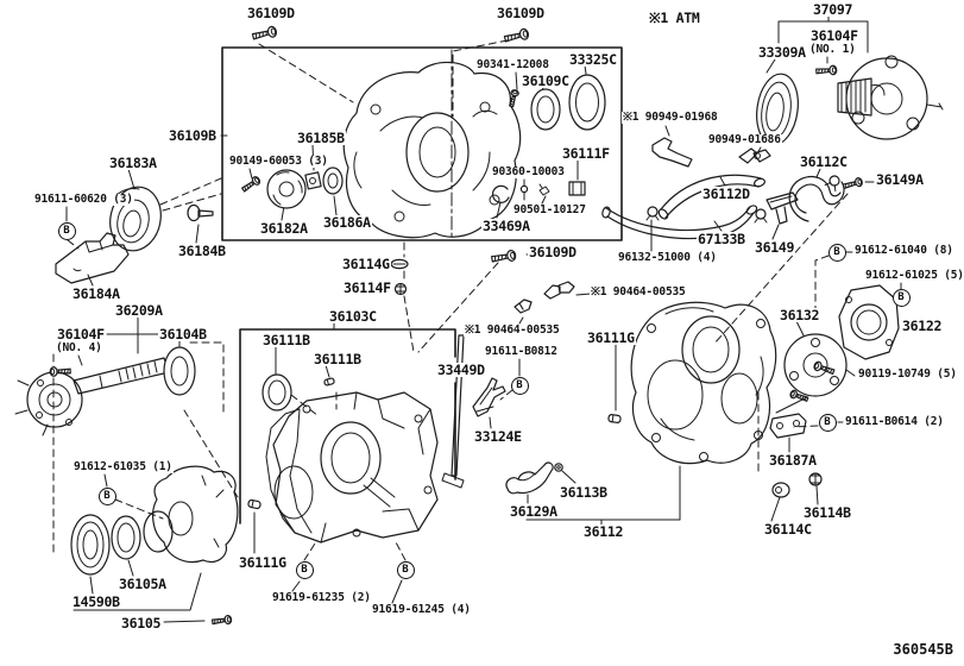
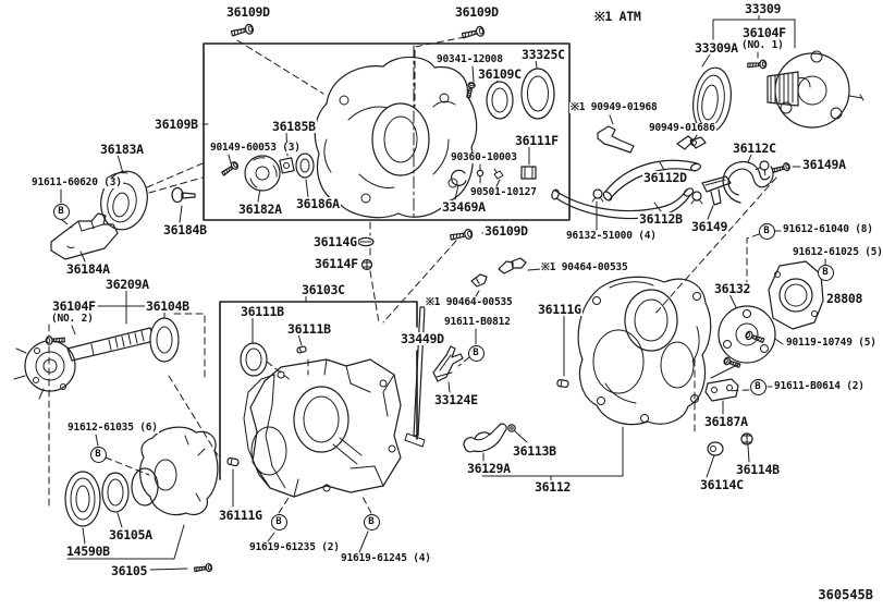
  36109D
  36109D
  ※1 ATM
- 37097
+ 33309
  36104F
  (NO. 1)
  33309A
  90341-12008
  33325C
  36109C
  36109B
  36185B
  90149-60053 (3)
  36111F
  90360-10003
  90501-10127
  33469A
  36182A
  36186A
  36183A
  91611-60620 (3)
  36184B
  36184A
  36209A
  36104F
- (NO. 4)
+ (NO. 2)
  36104B
  36114G
  36114F
  36109D
  ※1 90949-01968
  90949-01686
  36112C
  36149A
  36112D
- 67133B
+ 36112B
  36149
  96132-51000 (4)
  91612-61040 (8)
  91612-61025 (5)
  36132
- 36122
+ 28808
  90119-10749 (5)
  91611-B0614 (2)
  36187A
  36114B
  36114C
  36111G
  ※1 90464-00535
  ※1 90464-00535
  91611-B0812
  33449D
  33124E
  36103C
  36111B
  36111B
- 91612-61035 (1)
+ 91612-61035 (6)
  14590B
  36105A
  36105
  36111G
  91619-61235 (2)
  91619-61245 (4)
  36113B
  36129A
  36112
  B
  B
  B
  B
  B
  B
  B
  B
  360545B
